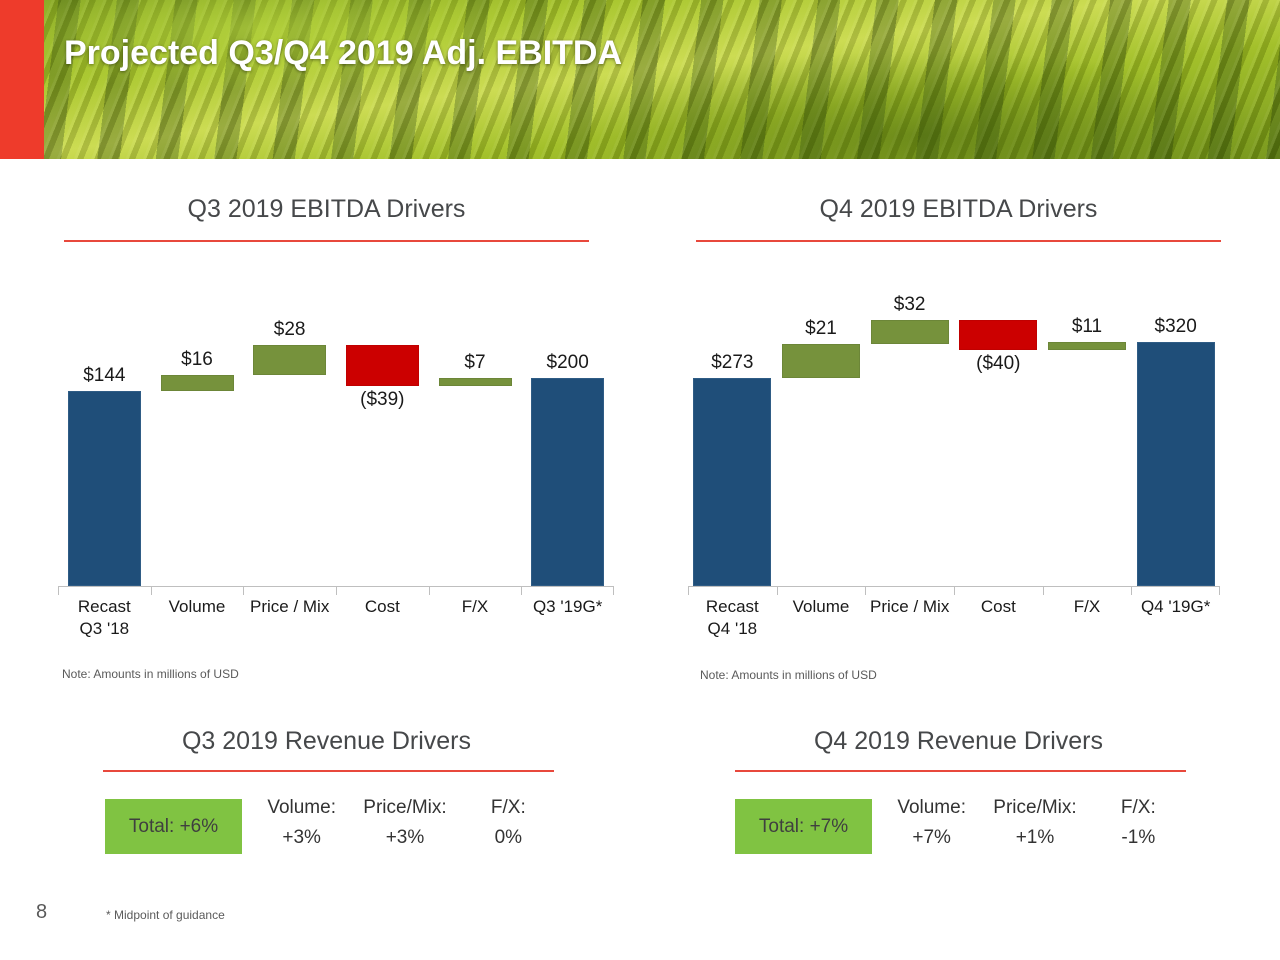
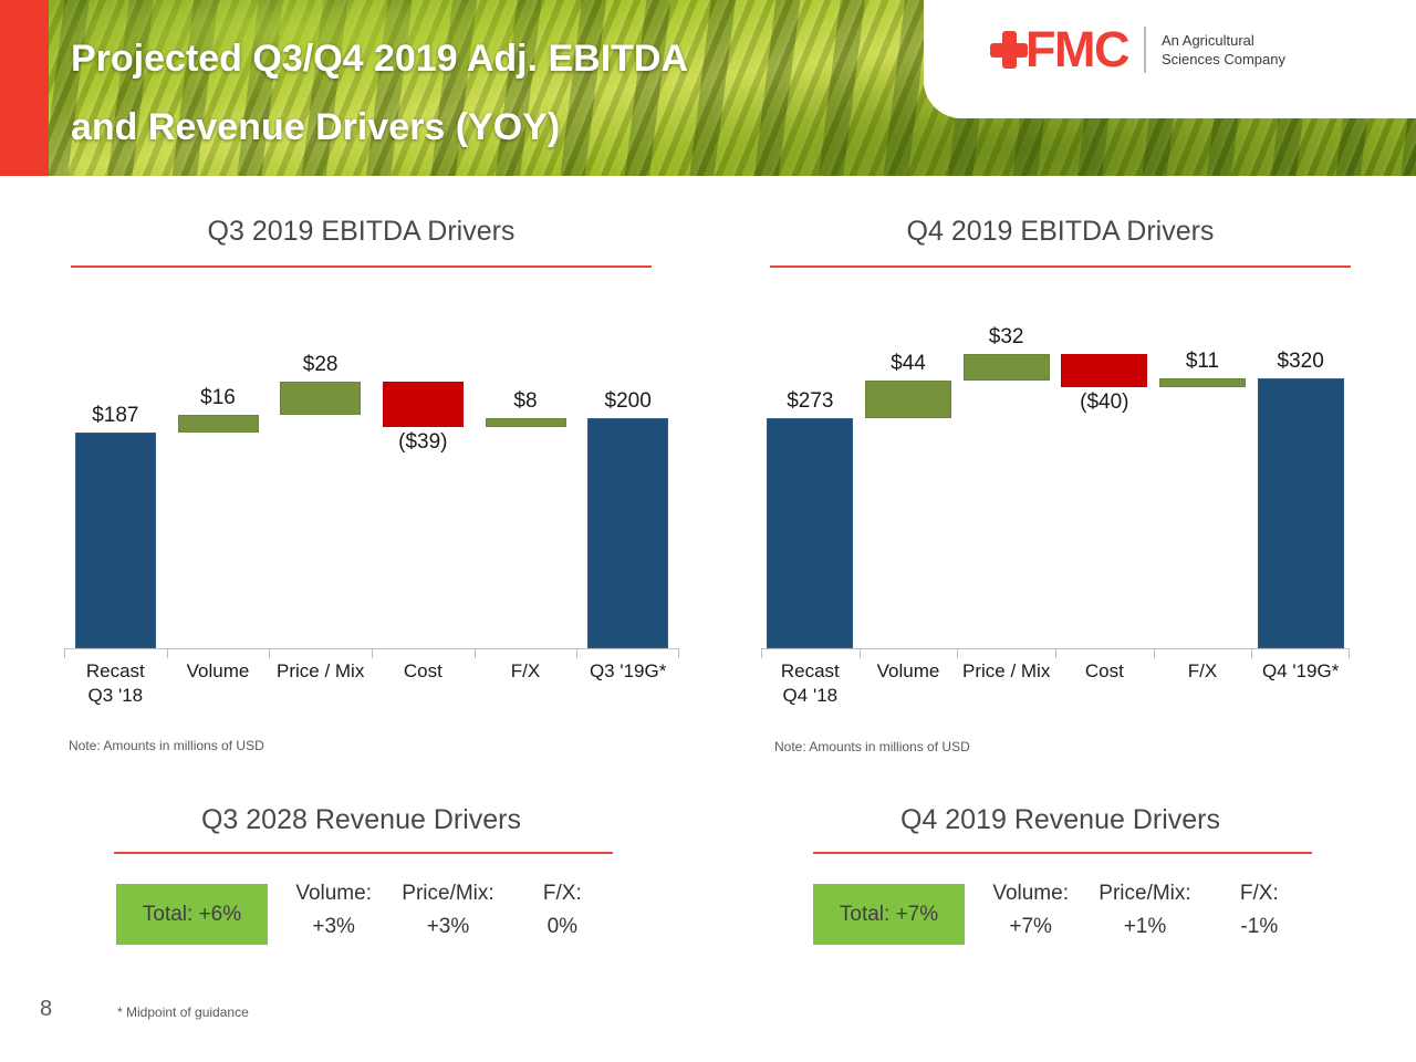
  Projected Q3/Q4 2019 Adj. EBITDA
+ and Revenue Drivers (YOY)
+ FMC
+ An Agricultural
+ Sciences Company
  Q3 2019 EBITDA Drivers
  Q4 2019 EBITDA Drivers
- $144
+ $187
  $16
  $28
  ($39)
- $7
+ $8
  $200
  Recast
  Q3 '18
  Volume
  Price / Mix
  Cost
  F/X
  Q3 '19G*
  Note: Amounts in millions of USD
  $273
- $21
+ $44
  $32
  ($40)
  $11
  $320
  Recast
  Q4 '18
  Volume
  Price / Mix
  Cost
  F/X
  Q4 '19G*
  Note: Amounts in millions of USD
- Q3 2019 Revenue Drivers
+ Q3 2028 Revenue Drivers
  Total: +6%
  Volume:
  +3%
  Price/Mix:
  +3%
  F/X:
  0%
  Q4 2019 Revenue Drivers
  Total: +7%
  Volume:
  +7%
  Price/Mix:
  +1%
  F/X:
  -1%
  8
  * Midpoint of guidance
